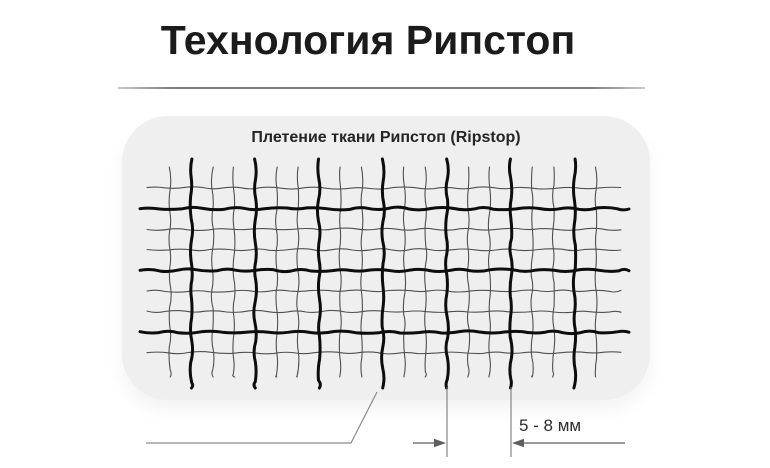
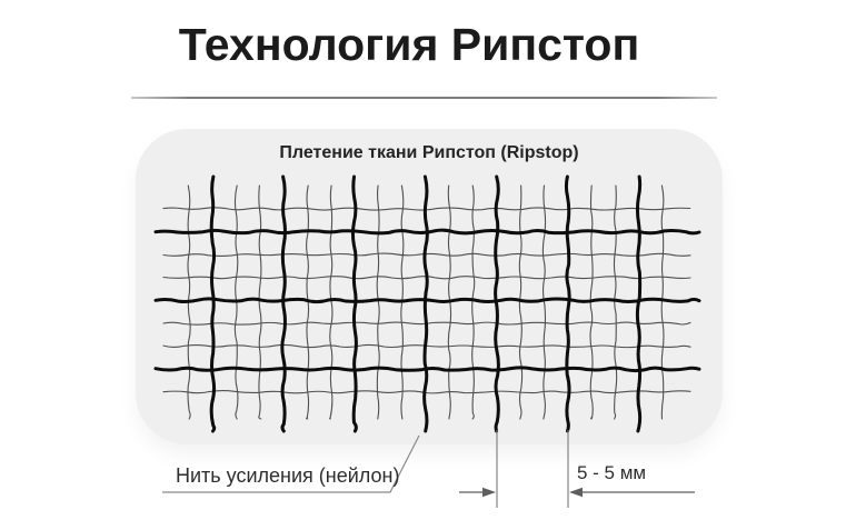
  Технология Рипстоп
  Плетение ткани Рипстоп (Ripstop)
+ Нить усиления (нейлон)
- 5 - 8 мм
+ 5 - 5 мм
